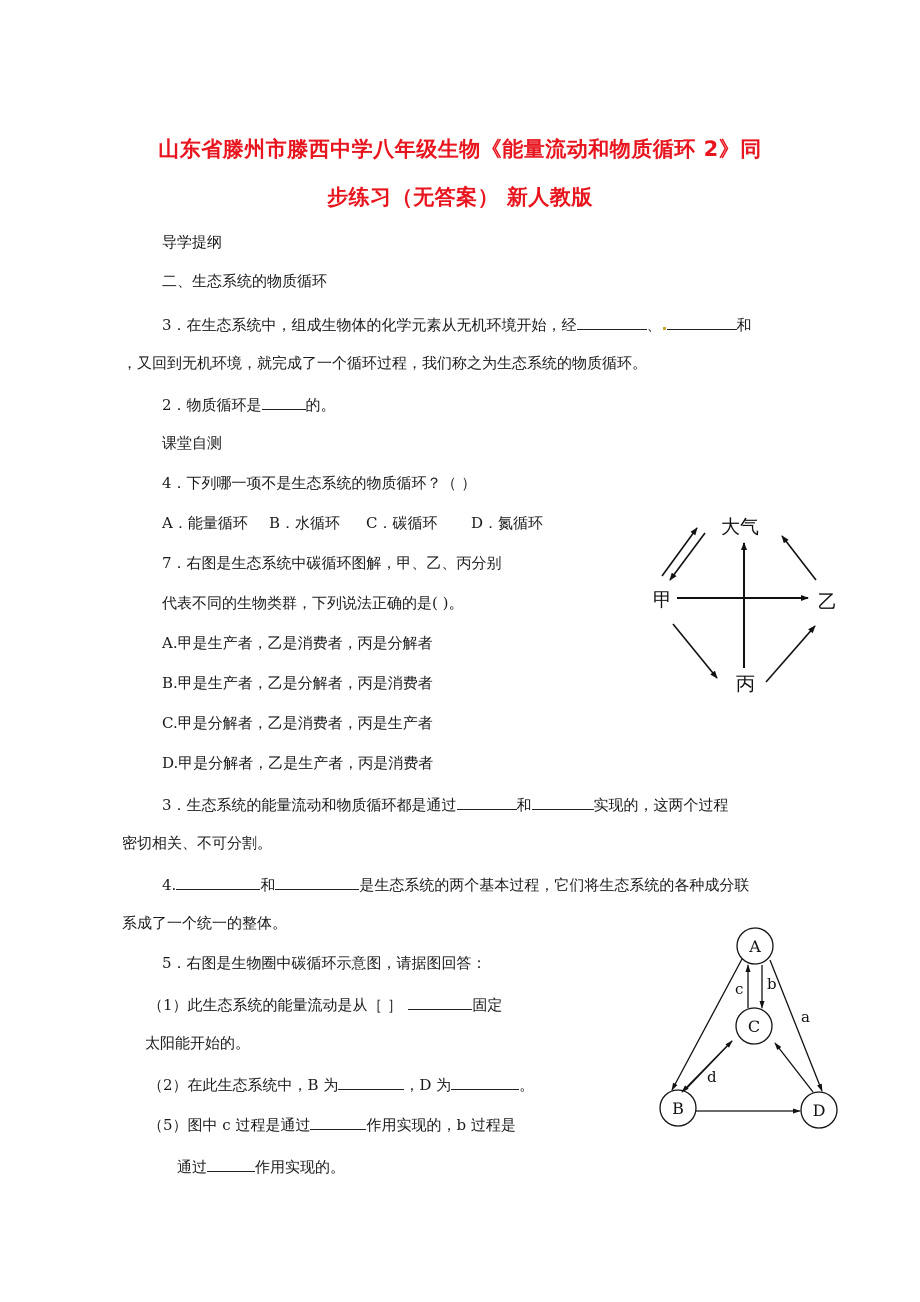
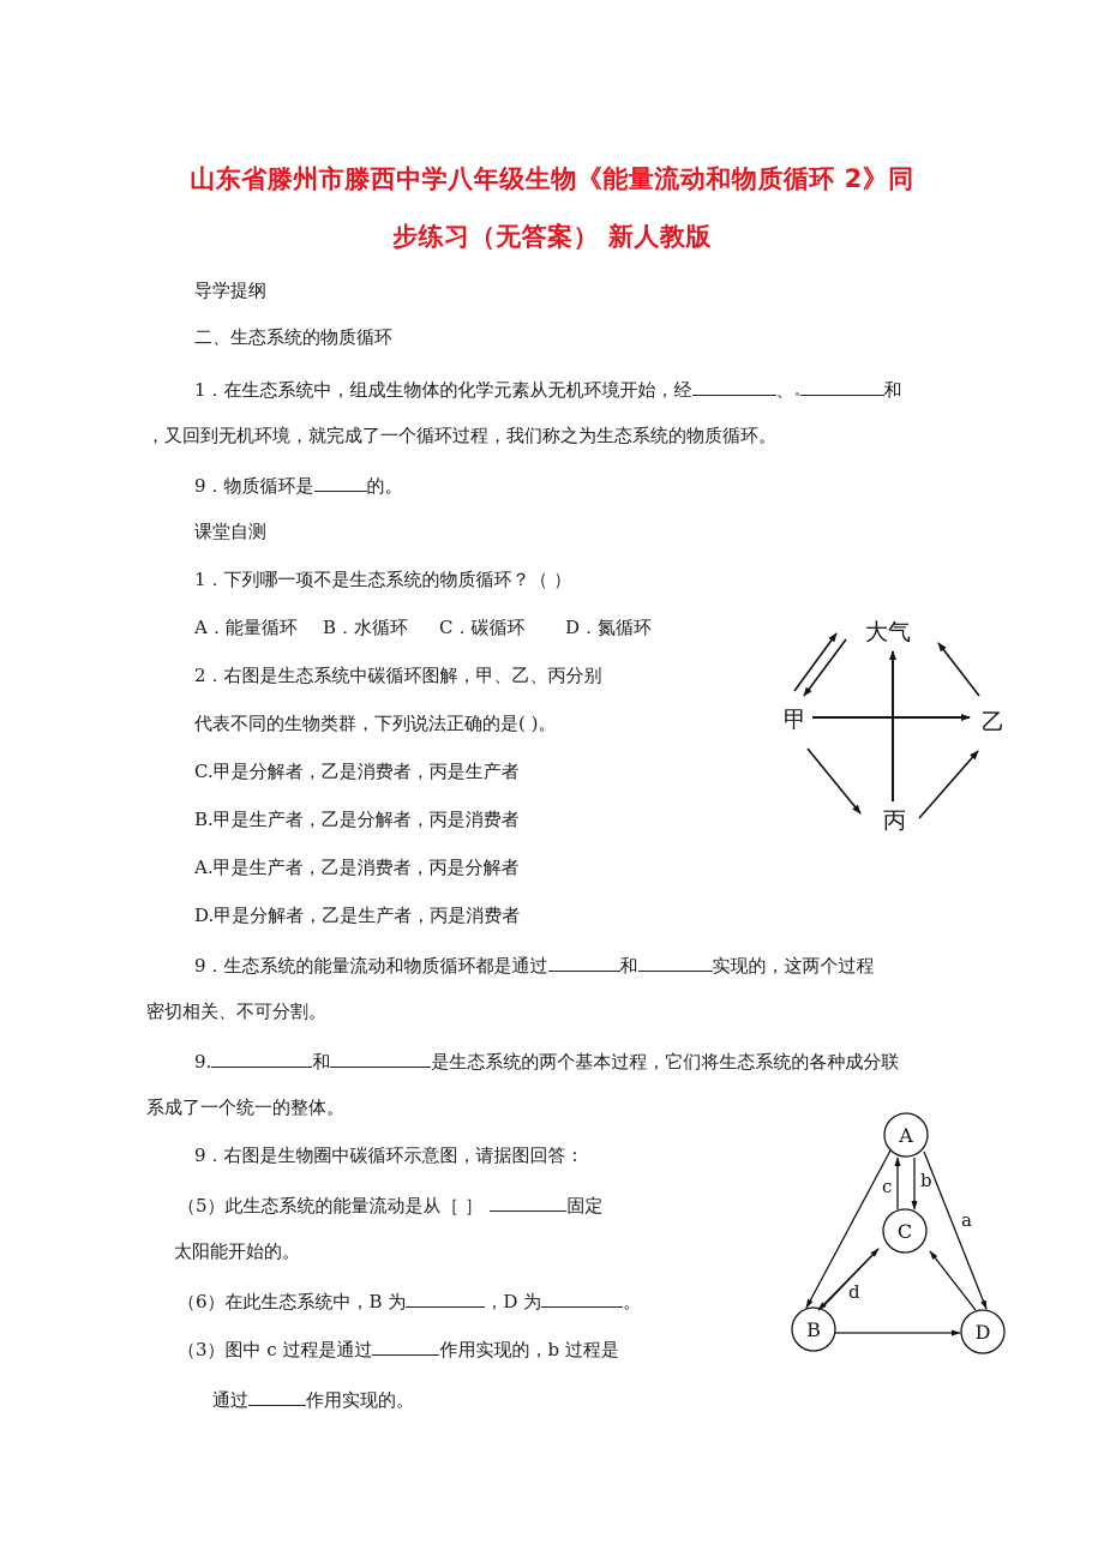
  山东省滕州市滕西中学八年级生物《能量流动和物质循环 2》同
  步练习（无答案） 新人教版
  导学提纲
  二、生态系统的物质循环
- 3．在生态系统中，组成生物体的化学元素从无机环境开始，经 、 和
+ 1．在生态系统中，组成生物体的化学元素从无机环境开始，经 、 和
  ，又回到无机环境，就完成了一个循环过程，我们称之为生态系统的物质循环。
- 2．物质循环是 的。
+ 9．物质循环是 的。
  课堂自测
- 4．下列哪一项不是生态系统的物质循环？（ ）
+ 1．下列哪一项不是生态系统的物质循环？（ ）
  A．能量循环 B．水循环 C．碳循环 D．氮循环
- 7．右图是生态系统中碳循环图解，甲、乙、丙分别
+ 2．右图是生态系统中碳循环图解，甲、乙、丙分别
  代表不同的生物类群，下列说法正确的是( )。
- A.甲是生产者，乙是消费者，丙是分解者
+ C.甲是分解者，乙是消费者，丙是生产者
  B.甲是生产者，乙是分解者，丙是消费者
- C.甲是分解者，乙是消费者，丙是生产者
+ A.甲是生产者，乙是消费者，丙是分解者
  D.甲是分解者，乙是生产者，丙是消费者
- 3．生态系统的能量流动和物质循环都是通过 和 实现的，这两个过程
+ 9．生态系统的能量流动和物质循环都是通过 和 实现的，这两个过程
  密切相关、不可分割。
- 4. 和 是生态系统的两个基本过程，它们将生态系统的各种成分联
+ 9. 和 是生态系统的两个基本过程，它们将生态系统的各种成分联
  系成了一个统一的整体。
- 5．右图是生物圈中碳循环示意图，请据图回答：
+ 9．右图是生物圈中碳循环示意图，请据图回答：
- （1）此生态系统的能量流动是从［ ］ 固定
+ （5）此生态系统的能量流动是从［ ］ 固定
  太阳能开始的。
- （2）在此生态系统中，B 为 ，D 为 。
+ （6）在此生态系统中，B 为 ，D 为 。
- （5）图中 c 过程是通过 作用实现的，b 过程是
+ （3）图中 c 过程是通过 作用实现的，b 过程是
  通过 作用实现的。
  大气
  甲
  乙
  丙
  A
  C
  B
  D
  c
  b
  a
  d
